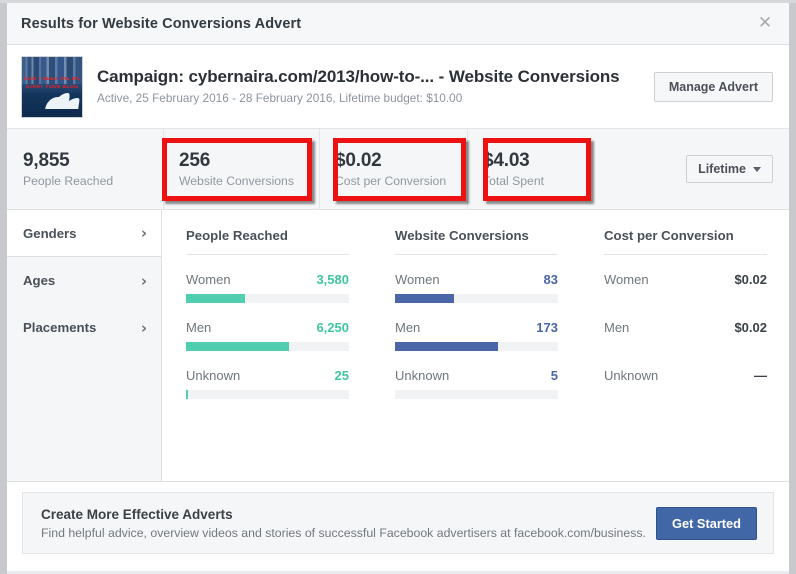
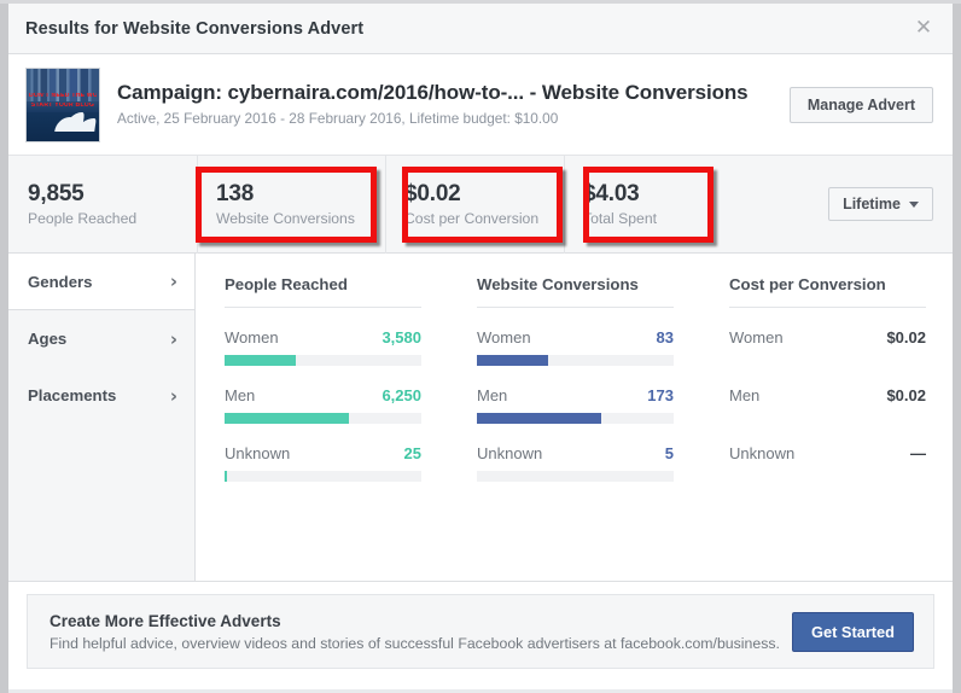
  Results for Website Conversions Advert
  ✕
- Campaign: cybernaira.com/2013/how-to-... - Website Conversions
+ Campaign: cybernaira.com/2016/how-to-... - Website Conversions
  Active, 25 February 2016 - 28 February 2016, Lifetime budget: $10.00
  Manage Advert
  9,855
  People Reached
- 256
+ 138
  Website Conversions
  $0.02
  Cost per Conversion
  $4.03
  Total Spent
  Lifetime
  Genders
  ›
  Ages
  ›
  Placements
  ›
  People Reached
  Women
  3,580
  Men
  6,250
  Unknown
  25
  Website Conversions
  Women
  83
  Men
  173
  Unknown
  5
  Cost per Conversion
  Women
  $0.02
  Men
  $0.02
  Unknown
  —
  Create More Effective Adverts
  Find helpful advice, overview videos and stories of successful Facebook advertisers at facebook.com/business.
  Get Started
